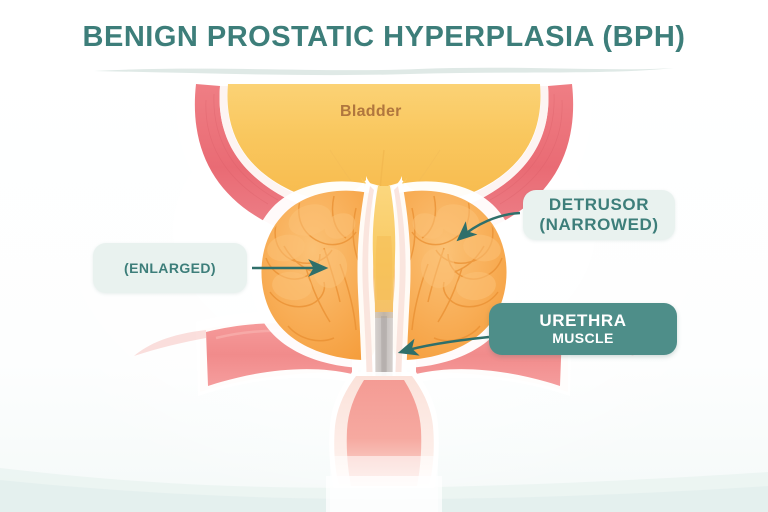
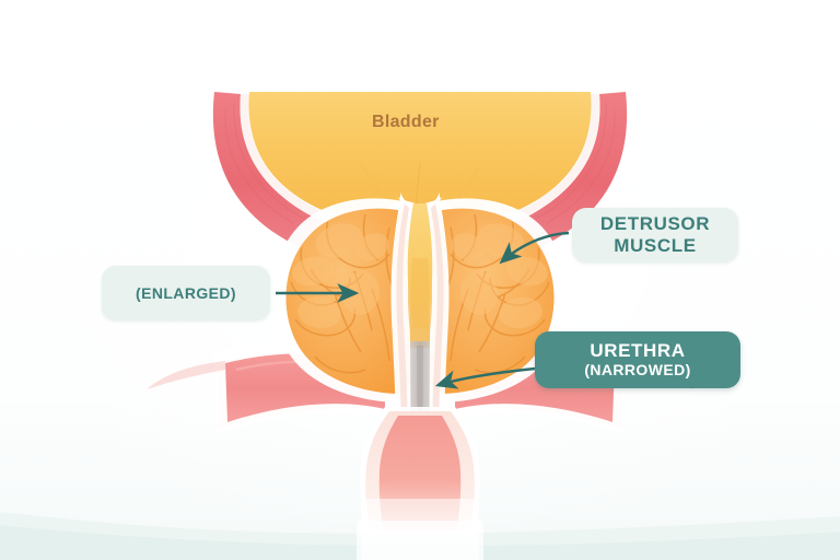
- BENIGN PROSTATIC HYPERPLASIA (BPH)
  Bladder
  (ENLARGED)
  DETRUSOR
- (NARROWED)
+ MUSCLE
  URETHRA
- MUSCLE
+ (NARROWED)
